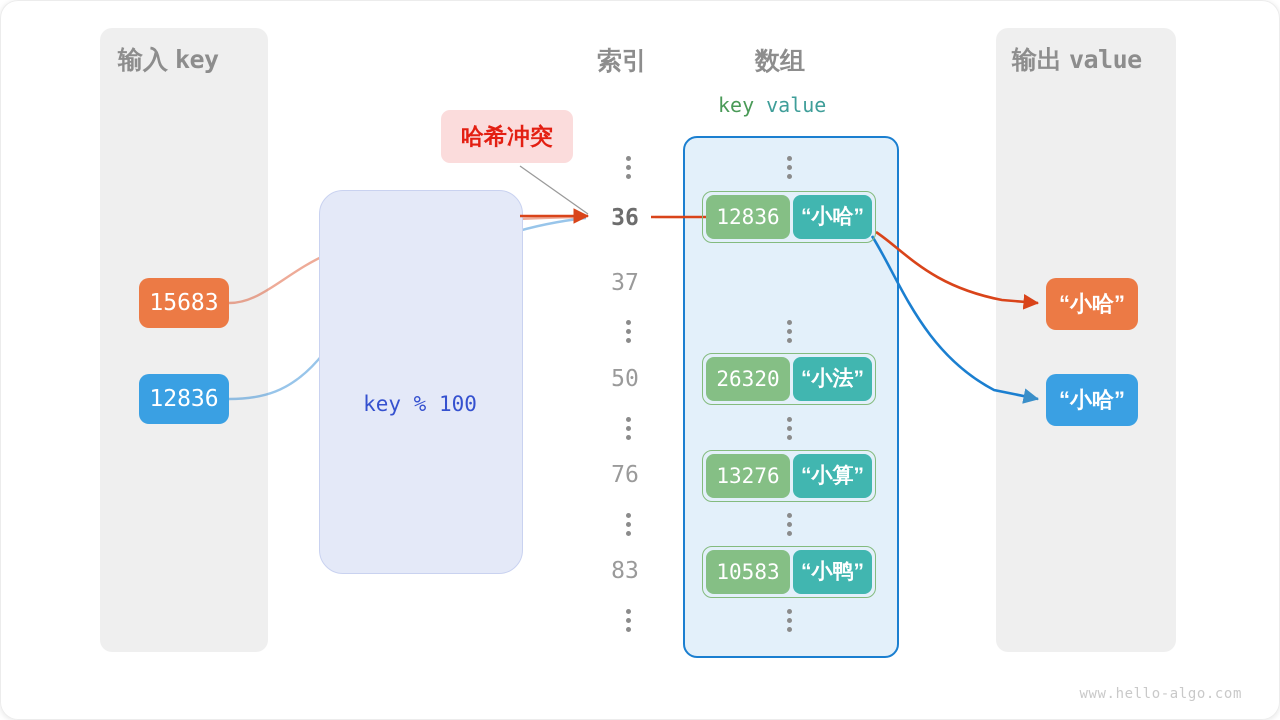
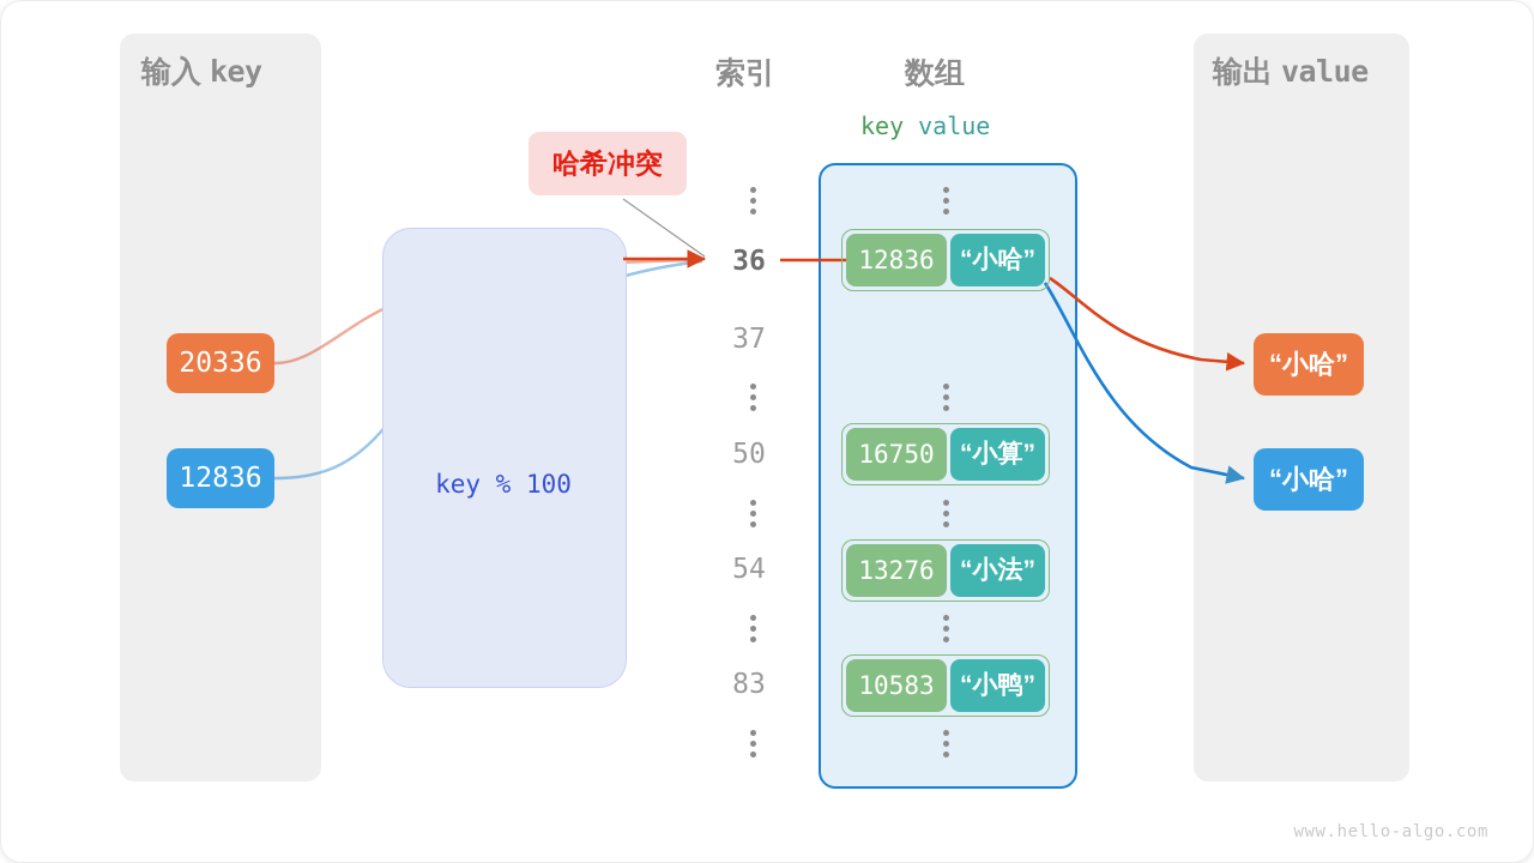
  输入 key
  输出 value
  索引
  数组
  key value
  key % 100
  哈希冲突
- 15683
+ 20336
  12836
  “小哈”
  “小哈”
  36
  37
  50
- 76
+ 54
  83
  12836
  “小哈”
- 26320
+ 16750
- “小法”
+ “小算”
  13276
- “小算”
+ “小法”
  10583
  “小鸭”
  www.hello-algo.com
